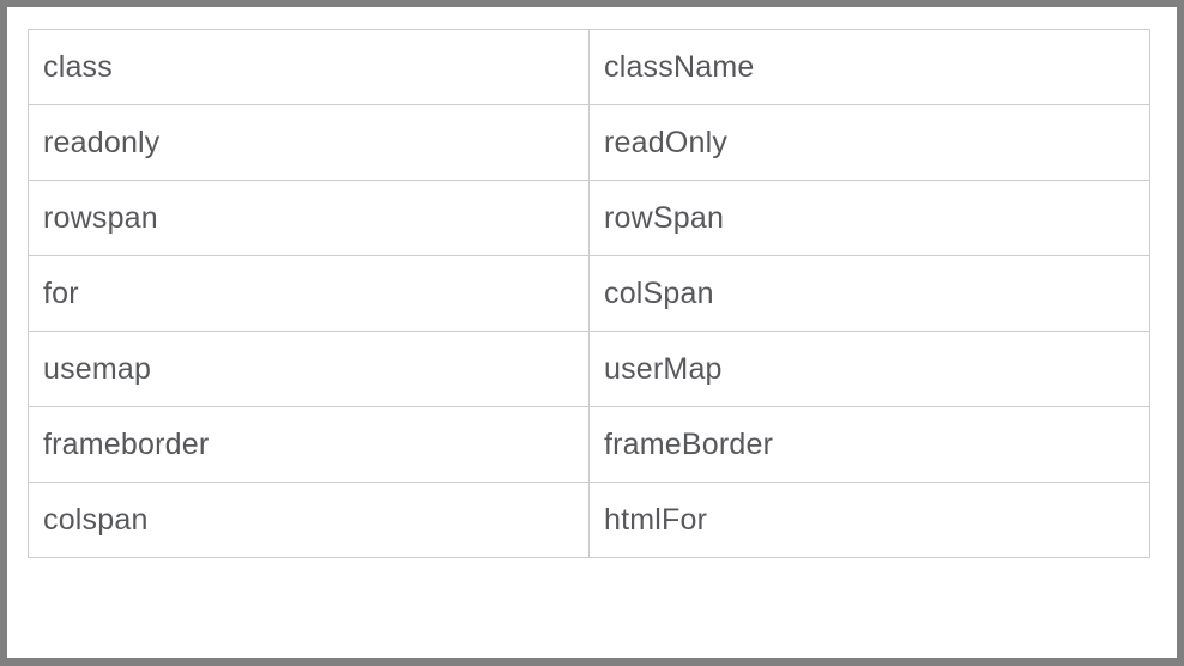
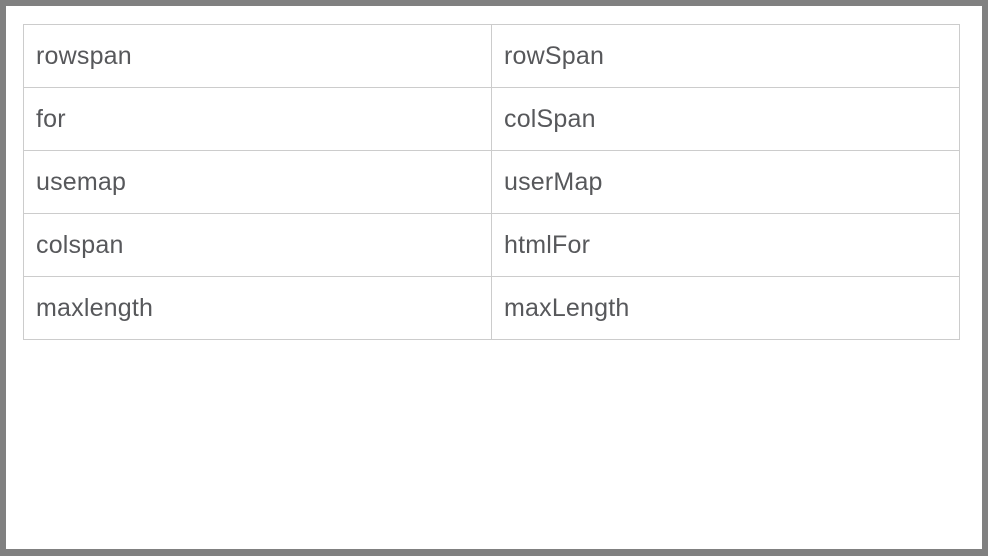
- class	className
- readonly	readOnly
  rowspan	rowSpan
  for	colSpan
  usemap	userMap
- frameborder	frameBorder
  colspan	htmlFor
+ maxlength	maxLength
